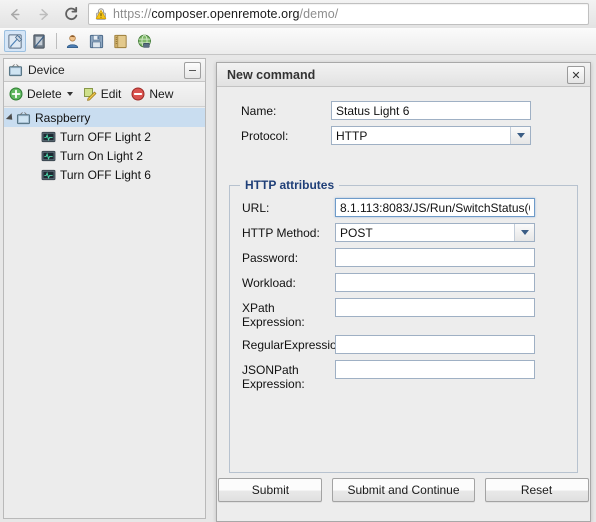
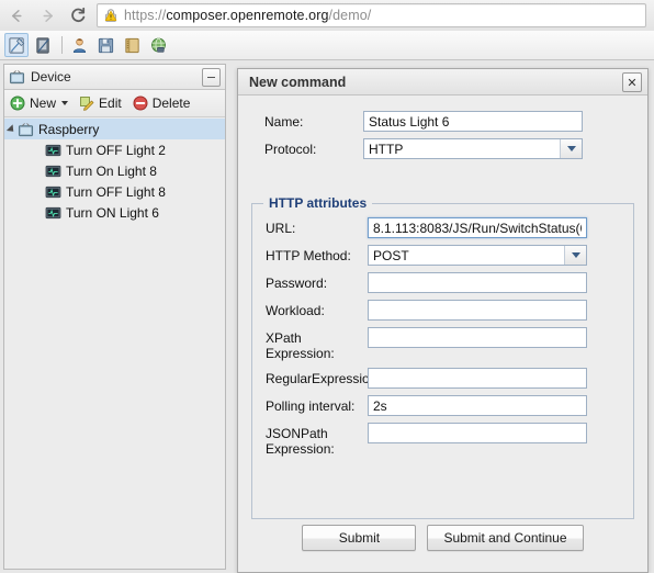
  https://composer.openremote.org/demo/
  Device
- Delete
+ New
  Edit
- New
+ Delete
  Raspberry
  Turn OFF Light 2
- Turn On Light 2
+ Turn On Light 8
- Turn OFF Light 6
+ Turn OFF Light 8
+ Turn ON Light 6
  New command
  ✕
  Name:
  Status Light 6
  Protocol:
  HTTP
  HTTP attributes
  URL:
  8.1.113:8083/JS/Run/SwitchStatus(
  HTTP Method:
  POST
  Password:
  Workload:
  XPath
  Expression:
  RegularExpressio
+ Polling interval:
+ 2s
  JSONPath
  Expression:
  Submit
  Submit and Continue
- Reset
